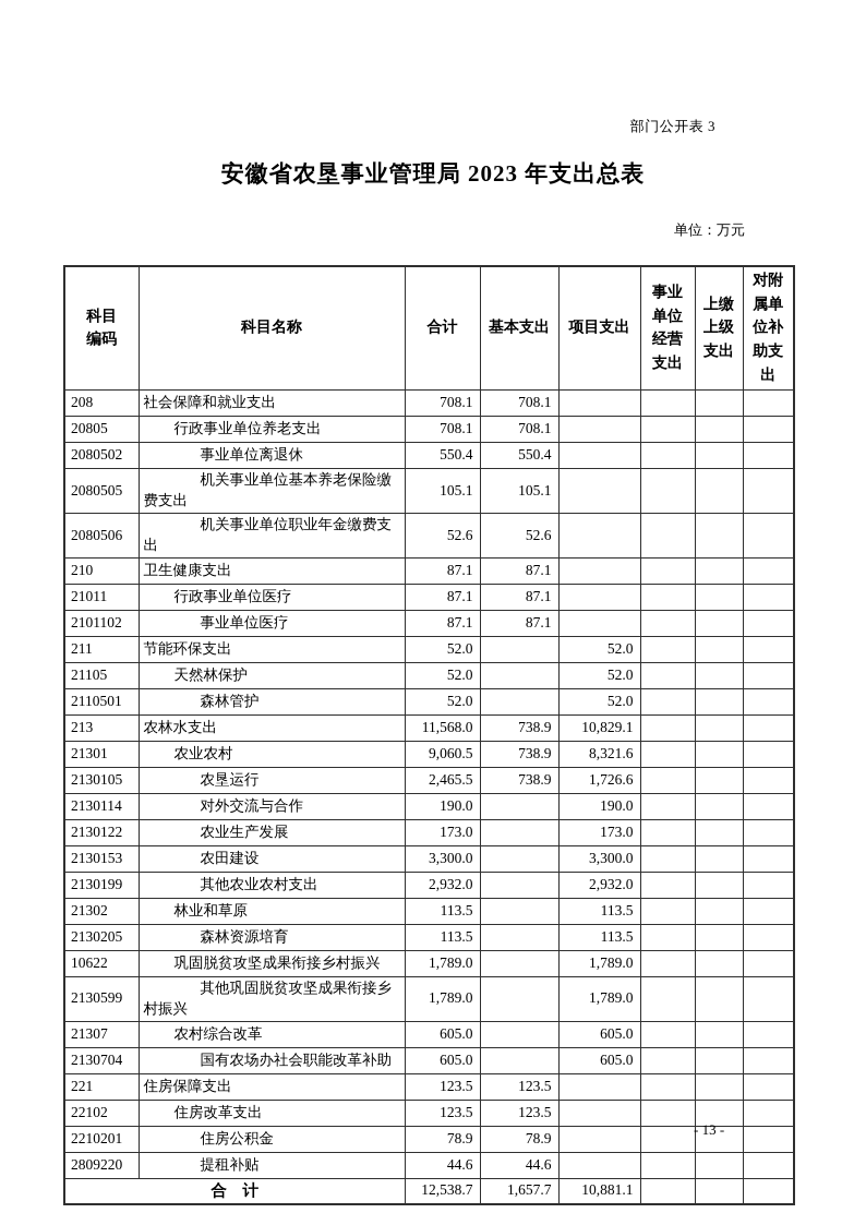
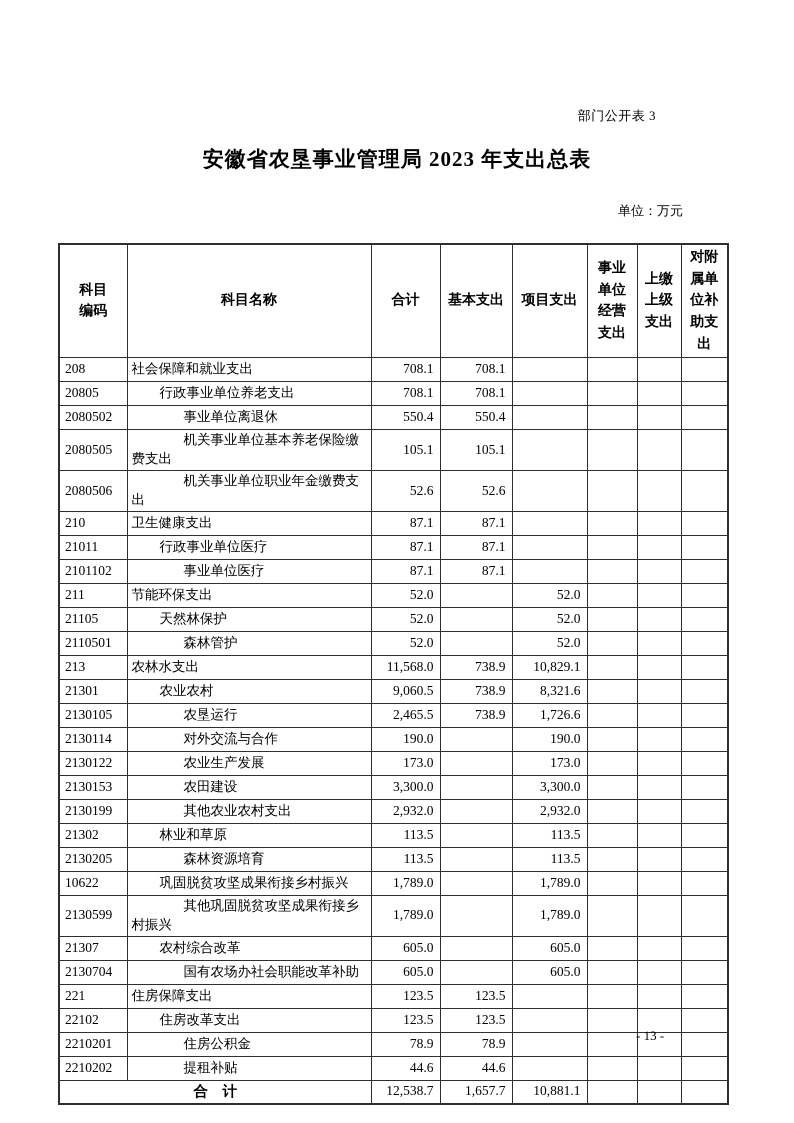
  部门公开表 3
  安徽省农垦事业管理局 2023 年支出总表
  单位：万元
  科目编码	科目名称	合计	基本支出	项目支出	事业单位经营支出	上缴上级支出	对附属单位补助支出
  208	社会保障和就业支出	708.1	708.1
  20805	行政事业单位养老支出	708.1	708.1
  2080502	事业单位离退休	550.4	550.4
  2080505	机关事业单位基本养老保险缴费支出	105.1	105.1
  2080506	机关事业单位职业年金缴费支出	52.6	52.6
  210	卫生健康支出	87.1	87.1
  21011	行政事业单位医疗	87.1	87.1
  2101102	事业单位医疗	87.1	87.1
  211	节能环保支出	52.0		52.0
  21105	天然林保护	52.0		52.0
  2110501	森林管护	52.0		52.0
  213	农林水支出	11,568.0	738.9	10,829.1
  21301	农业农村	9,060.5	738.9	8,321.6
  2130105	农垦运行	2,465.5	738.9	1,726.6
  2130114	对外交流与合作	190.0		190.0
  2130122	农业生产发展	173.0		173.0
  2130153	农田建设	3,300.0		3,300.0
  2130199	其他农业农村支出	2,932.0		2,932.0
  21302	林业和草原	113.5		113.5
  2130205	森林资源培育	113.5		113.5
  10622	巩固脱贫攻坚成果衔接乡村振兴	1,789.0		1,789.0
  2130599	其他巩固脱贫攻坚成果衔接乡村振兴	1,789.0		1,789.0
  21307	农村综合改革	605.0		605.0
  2130704	国有农场办社会职能改革补助	605.0		605.0
  221	住房保障支出	123.5	123.5
  22102	住房改革支出	123.5	123.5
  2210201	住房公积金	78.9	78.9
- 2809220	提租补贴	44.6	44.6
+ 2210202	提租补贴	44.6	44.6
  合 计	12,538.7	1,657.7	10,881.1
  - 13 -
